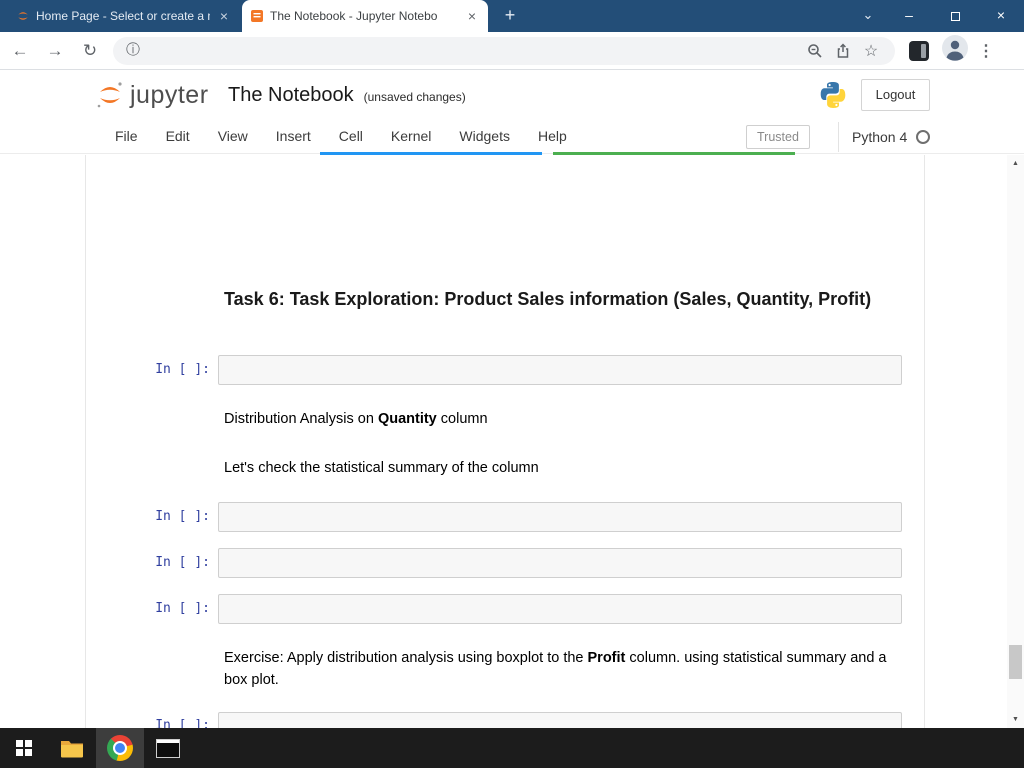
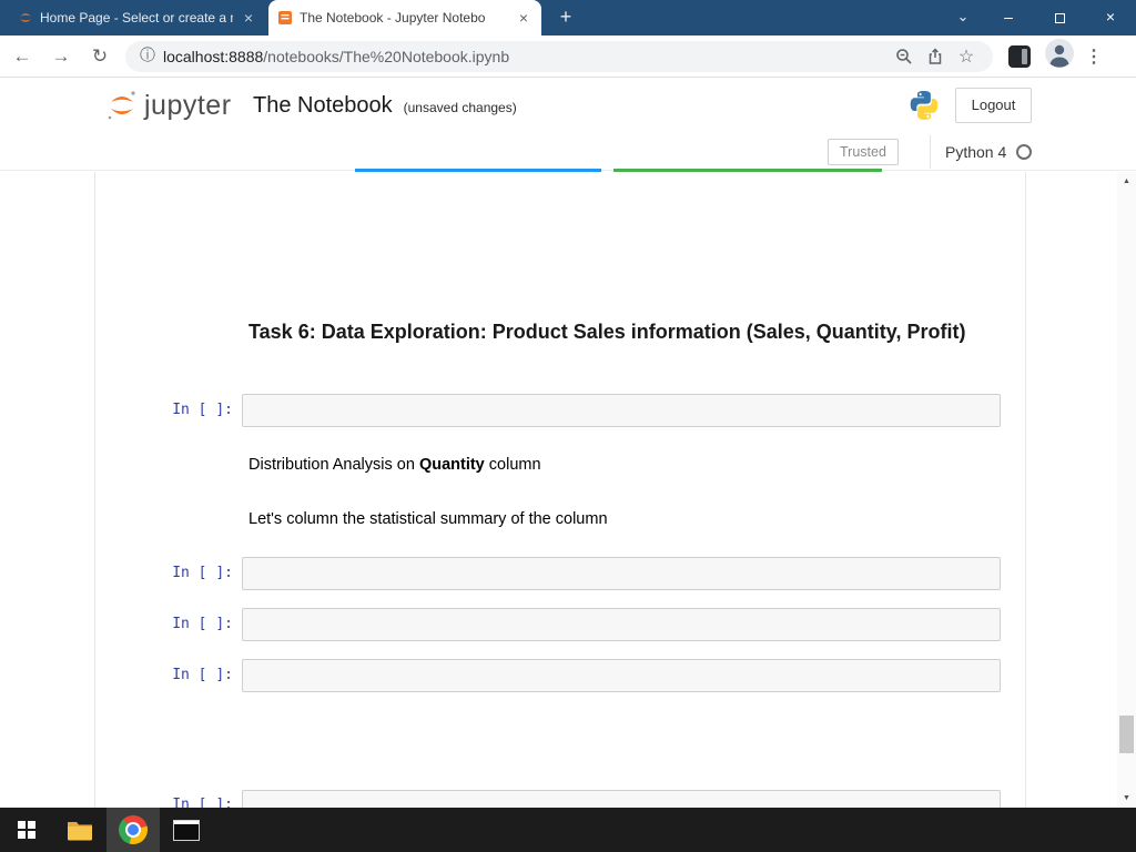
  Home Page - Select or create a
  ×
  The Notebook - Jupyter Notebo
  ×
  +
  ⌄
  –
  ×
  ←
  →
  ↻
  ⓘ
+ localhost:8888/notebooks/The%20Notebook.ipynb
  ☆
  ⋮
  jupyter
  The Notebook
  (unsaved changes)
  Logout
- File
- Edit
- View
- Insert
- Cell
- Kernel
- Widgets
- Help
  Trusted
  Python 4
- Task 6: Task Exploration: Product Sales information (Sales, Quantity, Profit)
+ Task 6: Data Exploration: Product Sales information (Sales, Quantity, Profit)
  In [ ]:
  Distribution Analysis on Quantity column
- Let's check the statistical summary of the column
+ Let's column the statistical summary of the column
  In [ ]:
  In [ ]:
  In [ ]:
- Exercise: Apply distribution analysis using boxplot to the Profit column. using statistical summary and a box plot.
  In [ ]:
